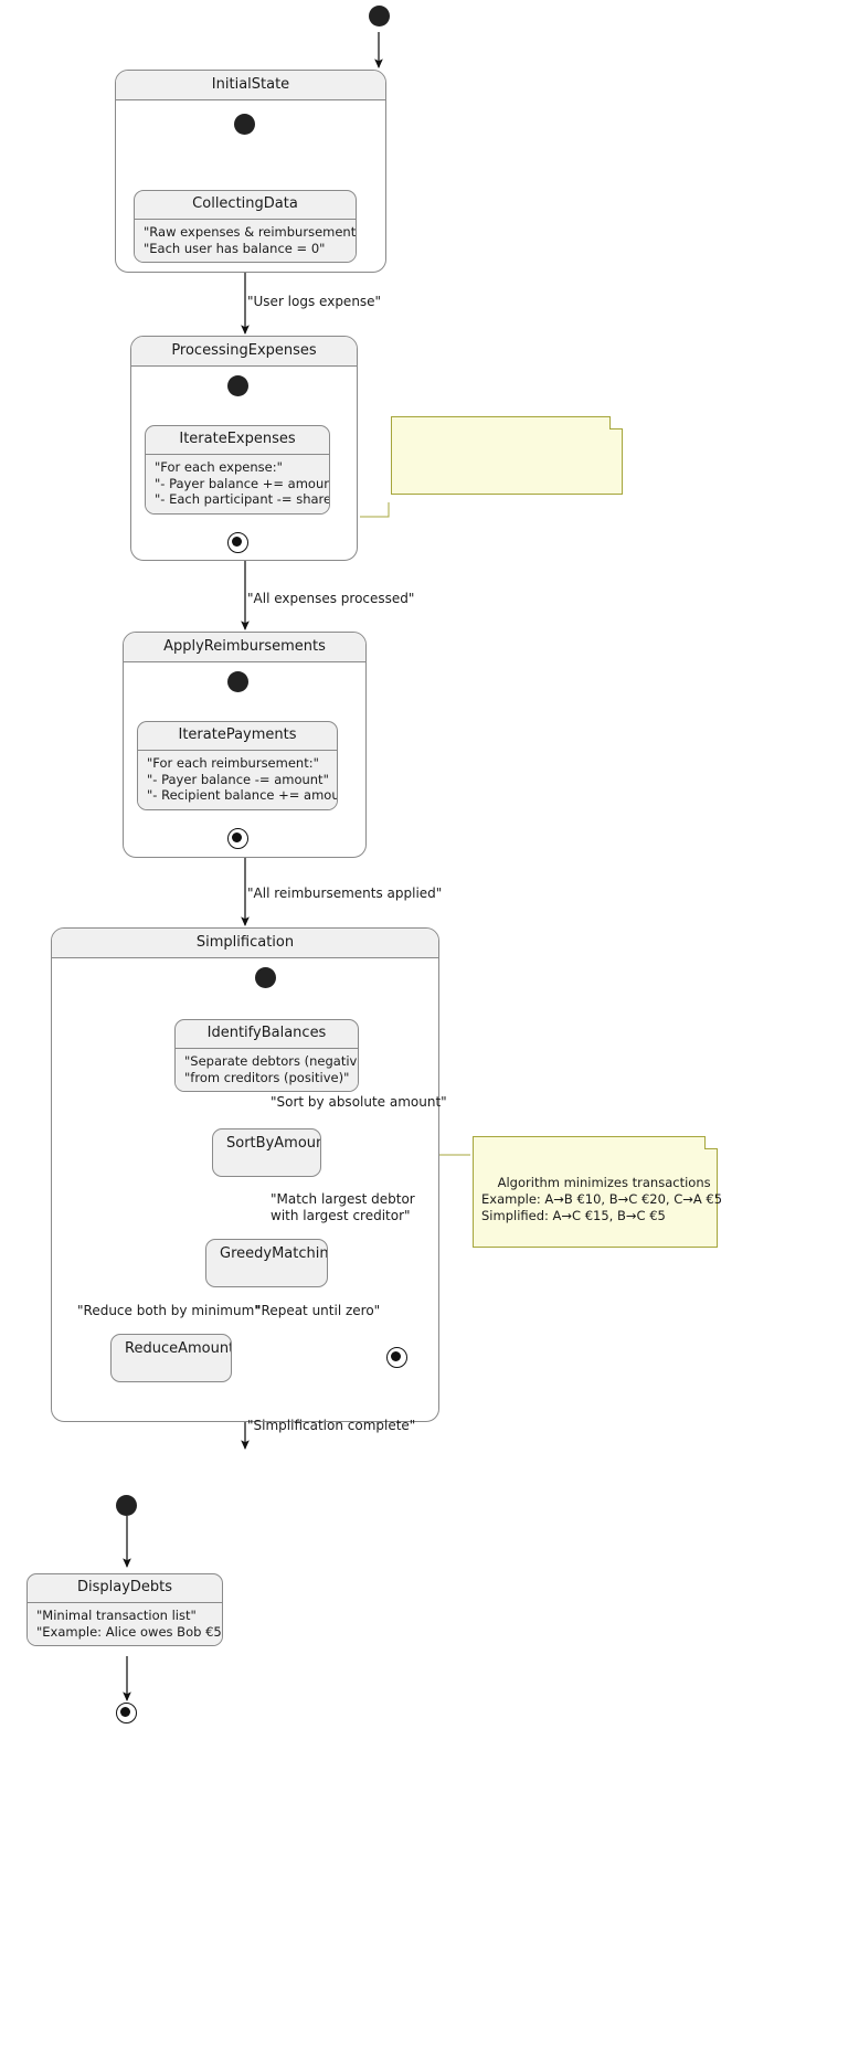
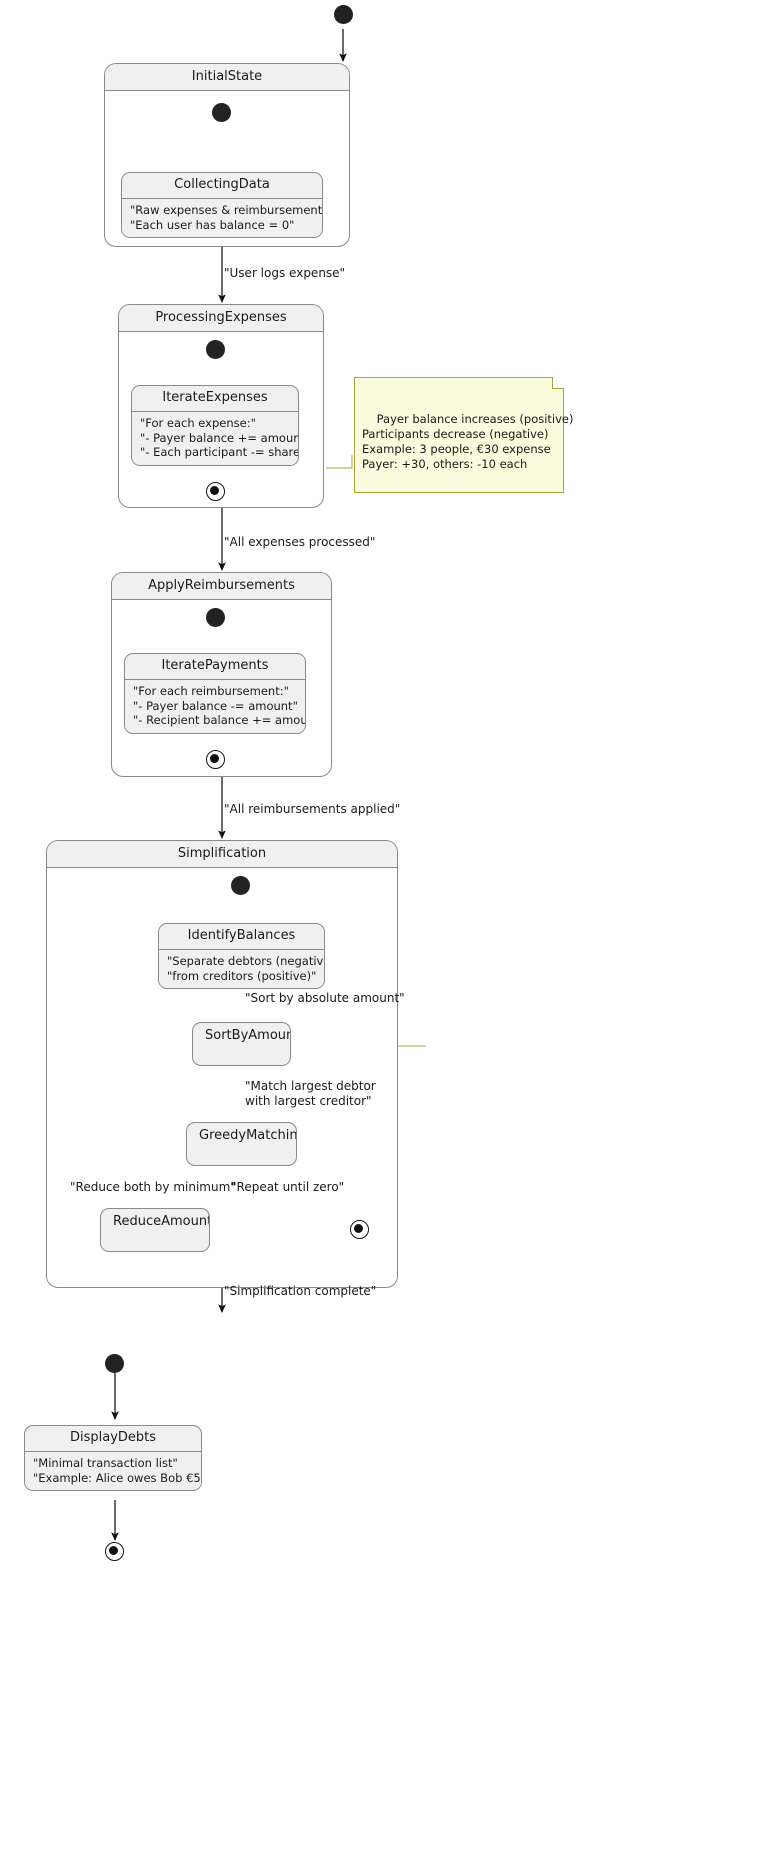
  InitialState
  CollectingData
  "Raw expenses & reimbursement
  "Each user has balance = 0"
  "User logs expense"
  ProcessingExpenses
  IterateExpenses
  "For each expense:"
  "- Payer balance += amoun
  "- Each participant -= share
+ Payer balance increases (positive)
+ Participants decrease (negative)
+ Example: 3 people, €30 expense
+ Payer: +30, others: -10 each
  "All expenses processed"
  ApplyReimbursements
  IteratePayments
  "For each reimbursement:"
  "- Payer balance -= amount"
  "- Recipient balance += amou
  "All reimbursements applied"
  Simplification
  IdentifyBalances
  "Separate debtors (negativ
  "from creditors (positive)"
  "Sort by absolute amount"
  SortByAmou
  "Match largest debtor
  with largest creditor"
  GreedyMatchin
  "Reduce both by minimum"
  "Repeat until zero"
  ReduceAmoun
- Algorithm minimizes transactions
- Example: A→B €10, B→C €20, C→A €5
- Simplified: A→C €15, B→C €5
  "Simplification complete"
  DisplayDebts
  "Minimal transaction list"
  "Example: Alice owes Bob €5
